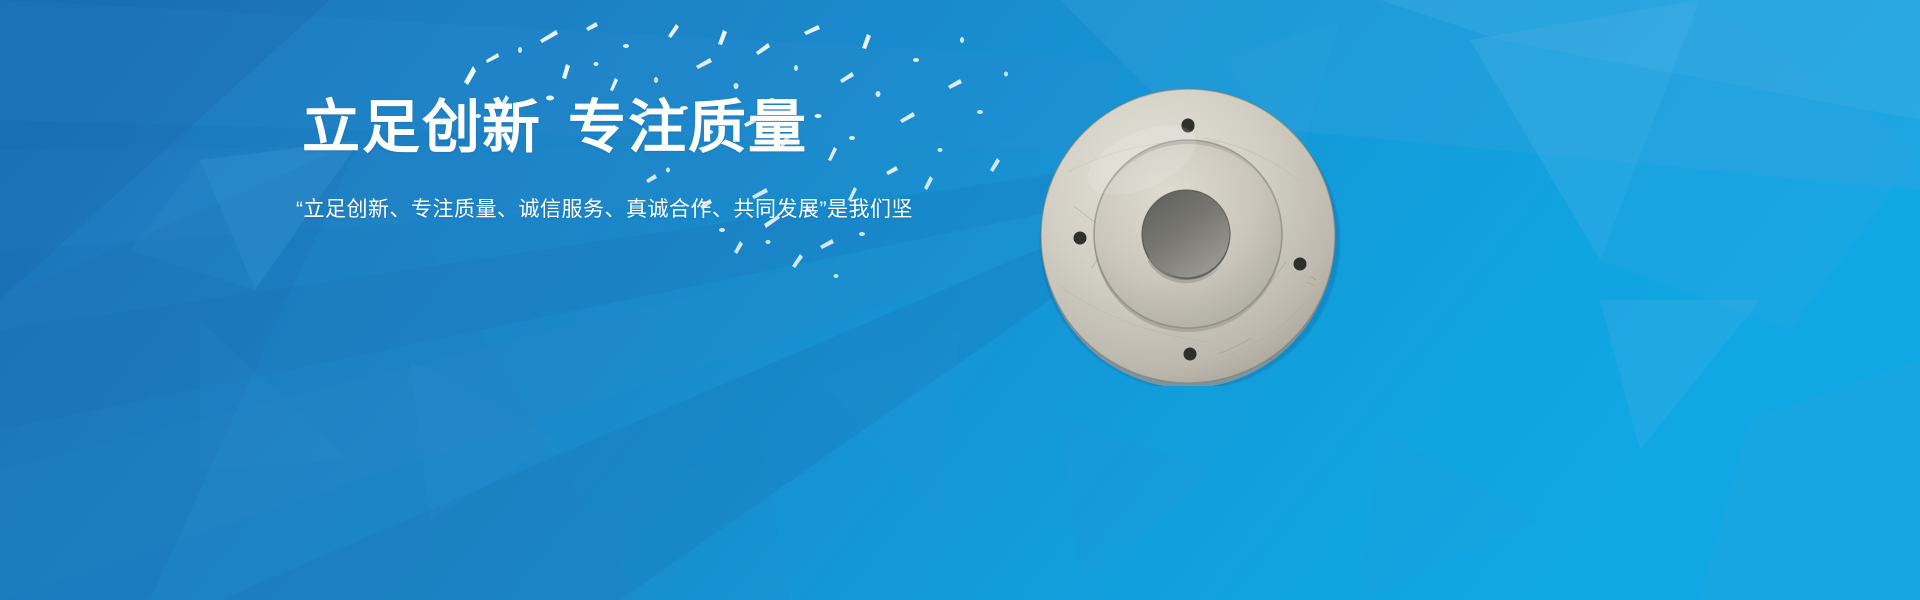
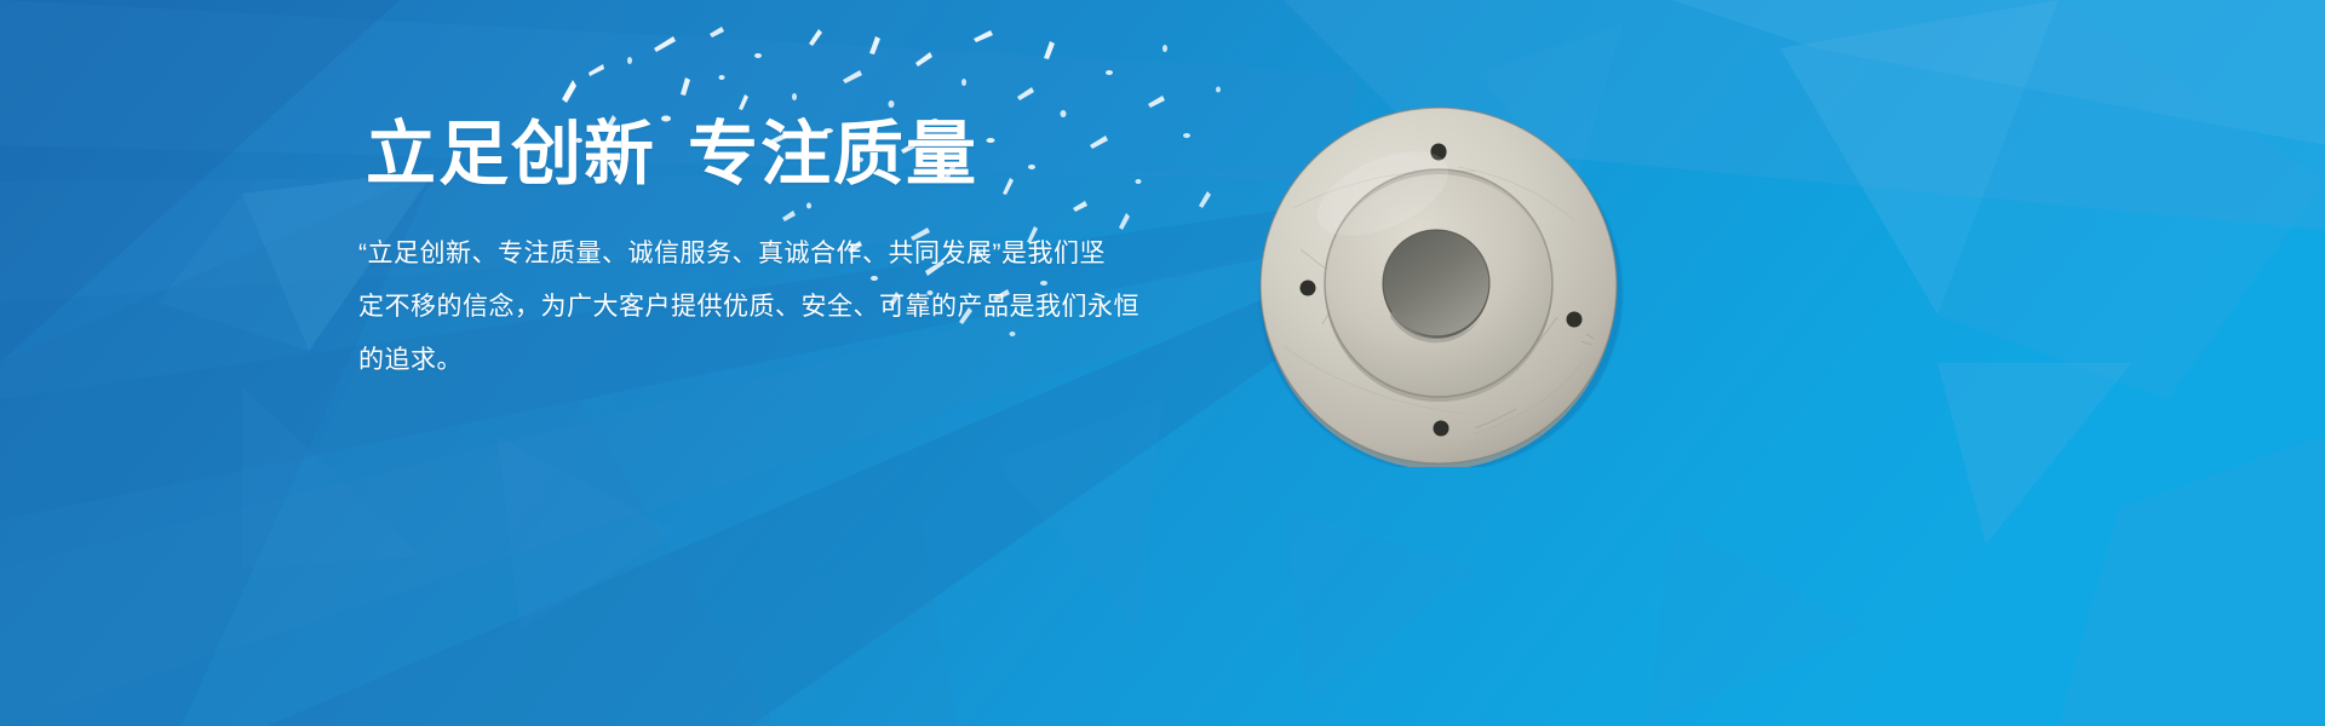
  立足创新 专注质量
  “立足创新、专注质量、诚信服务、真诚合作、共同发展”是我们坚
+ 定不移的信念，为广大客户提供优质、安全、可靠的产品是我们永恒
+ 的追求。
